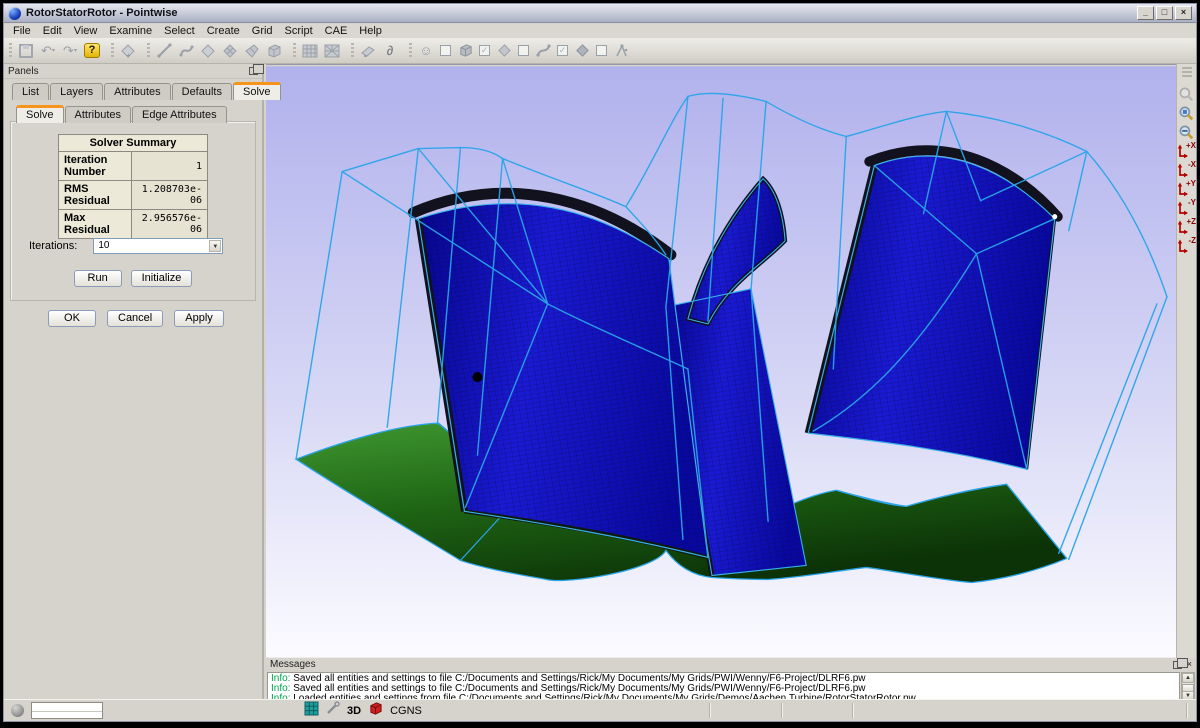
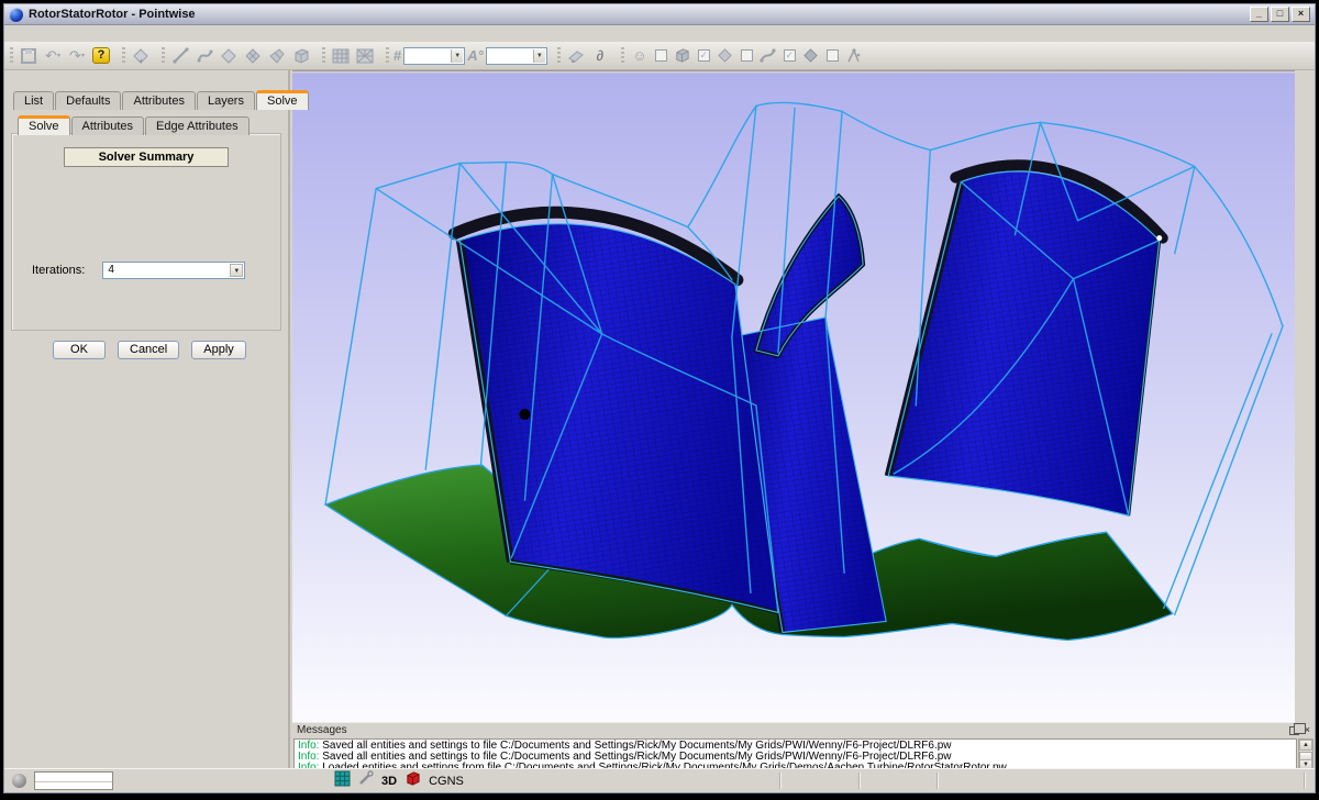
  RotorStatorRotor - Pointwise
  _
  □
  ×
- File
- Edit
- View
- Examine
- Select
- Create
- Grid
- Script
- CAE
- Help
  ↶
  ↷
  ?
  +
+ #
+ A°
  ∂
  ☺
  ✓
  ✓
- Panels
  List
- Layers
+ Defaults
  Attributes
- Defaults
+ Layers
  Solve
  Solve
  Attributes
  Edge Attributes
  Solver Summary
- Iteration Number	1
- RMS Residual	1.208703e-06
- Max Residual	2.956576e-06
  Iterations:
- 10
+ 4
- Run
- Initialize
  OK
  Cancel
  Apply
- +X
- -X
- +Y
- -Y
- +Z
- -Z
  Messages
  ×
  Info: Saved all entities and settings to file C:/Documents and Settings/Rick/My Documents/My Grids/PWI/Wenny/F6-Project/DLRF6.pw
  Info: Saved all entities and settings to file C:/Documents and Settings/Rick/My Documents/My Grids/PWI/Wenny/F6-Project/DLRF6.pw
  3D
  CGNS
